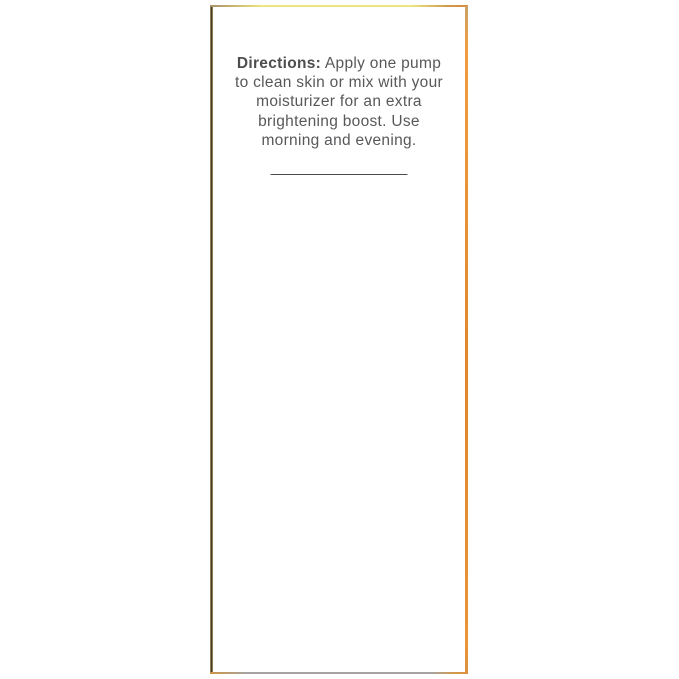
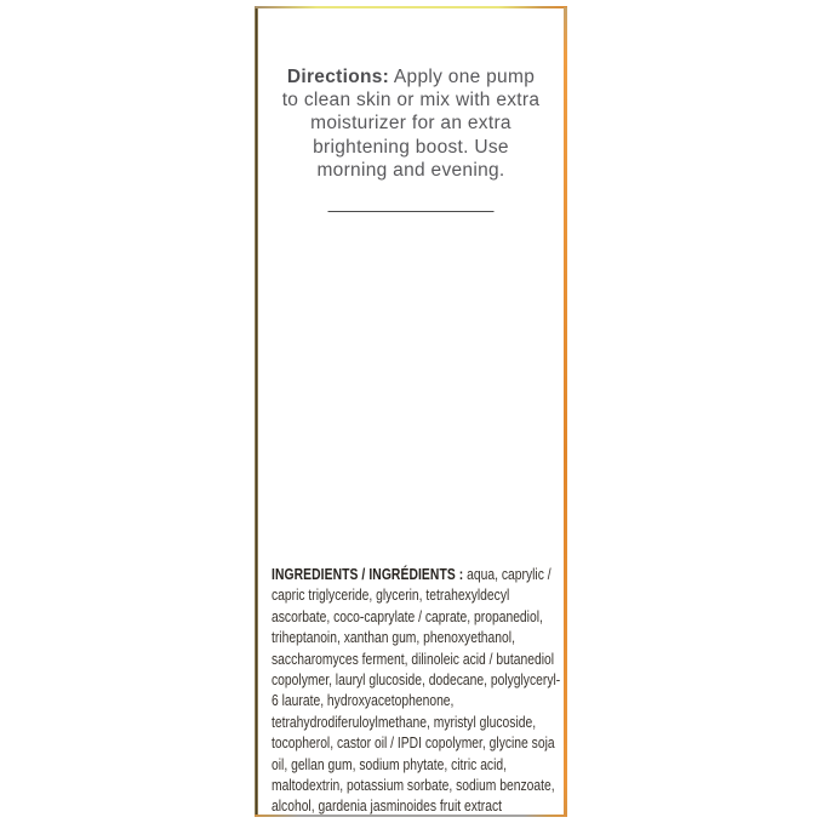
- Directions: Apply one pump to clean skin or mix with your moisturizer for an extra brightening boost. Use morning and evening.
+ Directions: Apply one pump to clean skin or mix with extra moisturizer for an extra brightening boost. Use morning and evening.
+ INGREDIENTS / INGRÉDIENTS : aqua, caprylic / capric triglyceride, glycerin, tetrahexyldecyl ascorbate, coco-caprylate / caprate, propanediol, triheptanoin, xanthan gum, phenoxyethanol, saccharomyces ferment, dilinoleic acid / butanediol copolymer, lauryl glucoside, dodecane, polyglyceryl-6 laurate, hydroxyacetophenone, tetrahydrodiferuloylmethane, myristyl glucoside, tocopherol, castor oil / IPDI copolymer, glycine soja oil, gellan gum, sodium phytate, citric acid, maltodextrin, potassium sorbate, sodium benzoate, alcohol, gardenia jasminoides fruit extract
